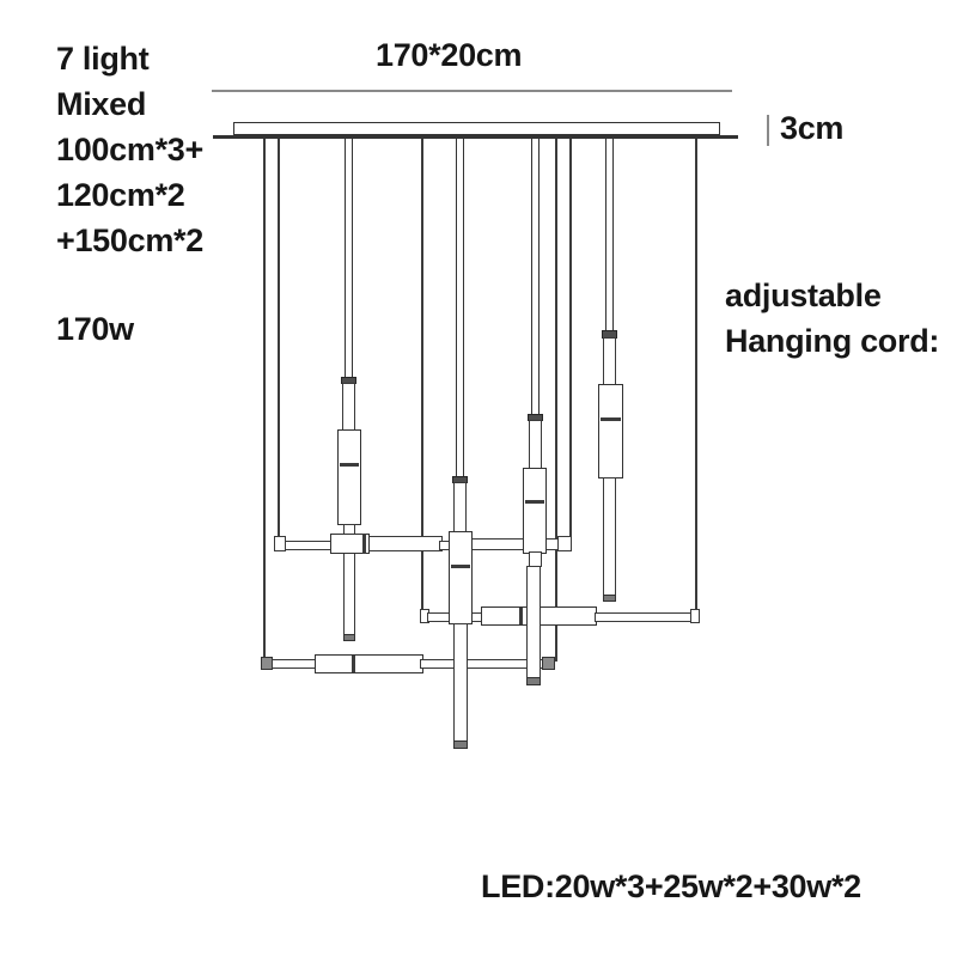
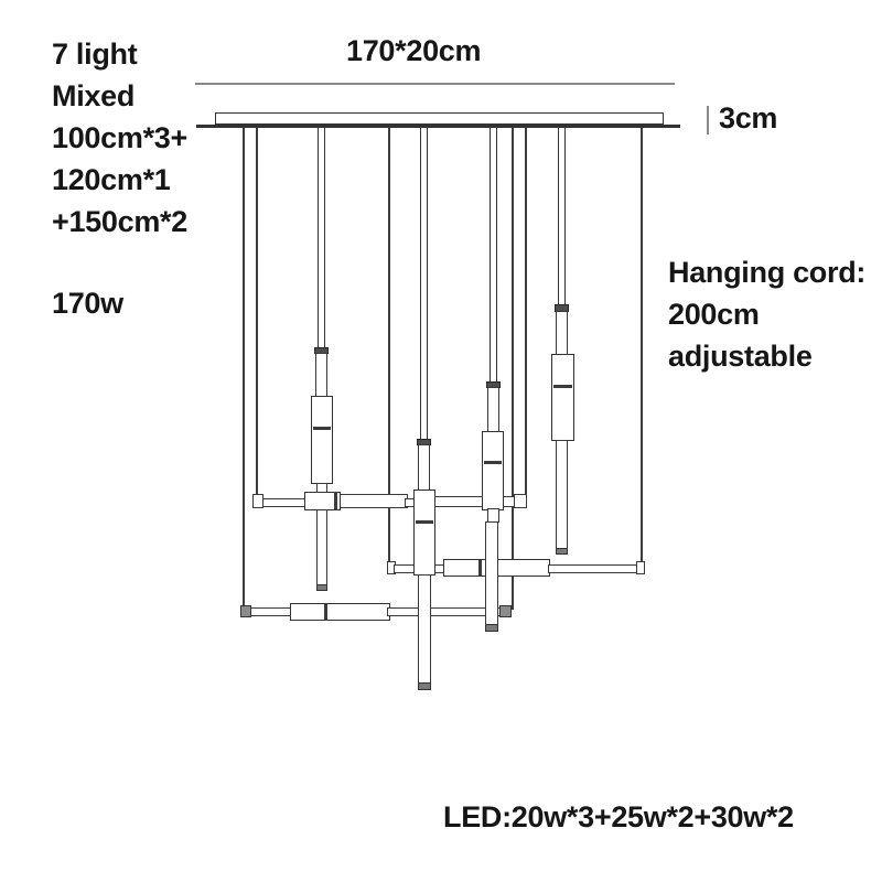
  7 light
  Mixed
  100cm*3+
- 120cm*2
+ 120cm*1
  +150cm*2
  170w
  170*20cm
  3cm
- adjustable
+ Hanging cord:
+ 200cm
- Hanging cord:
+ adjustable
  LED:20w*3+25w*2+30w*2
